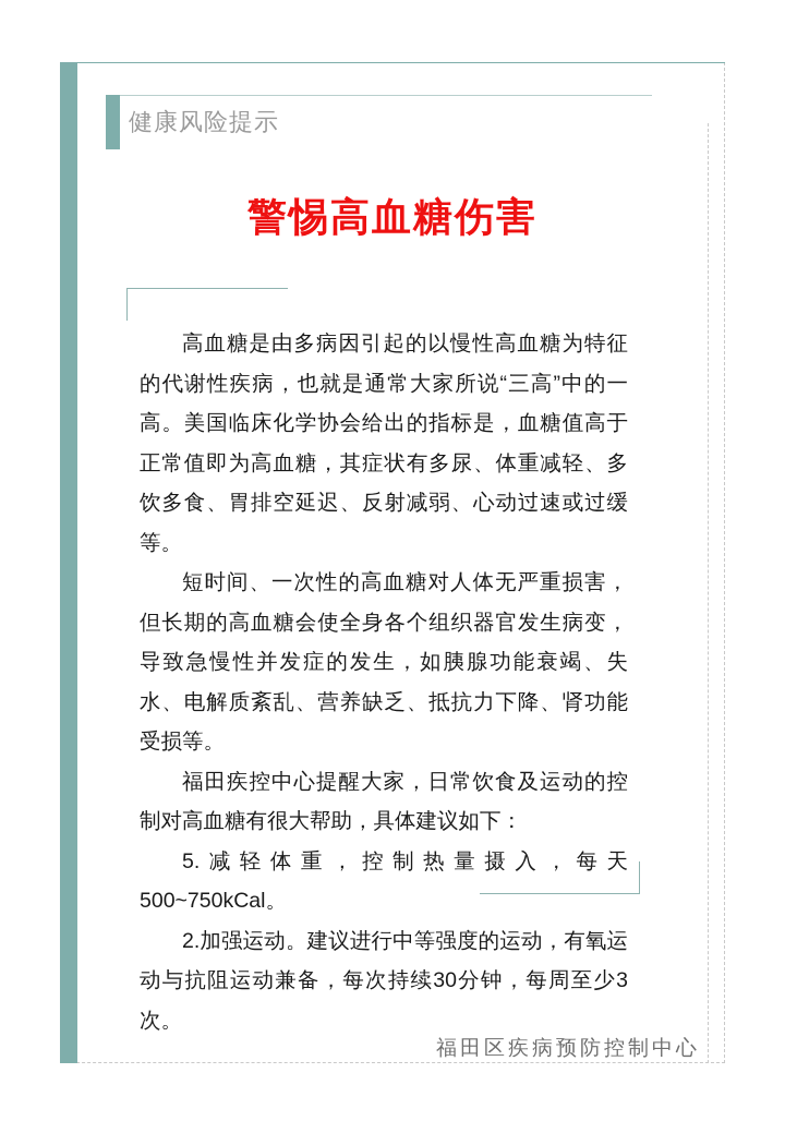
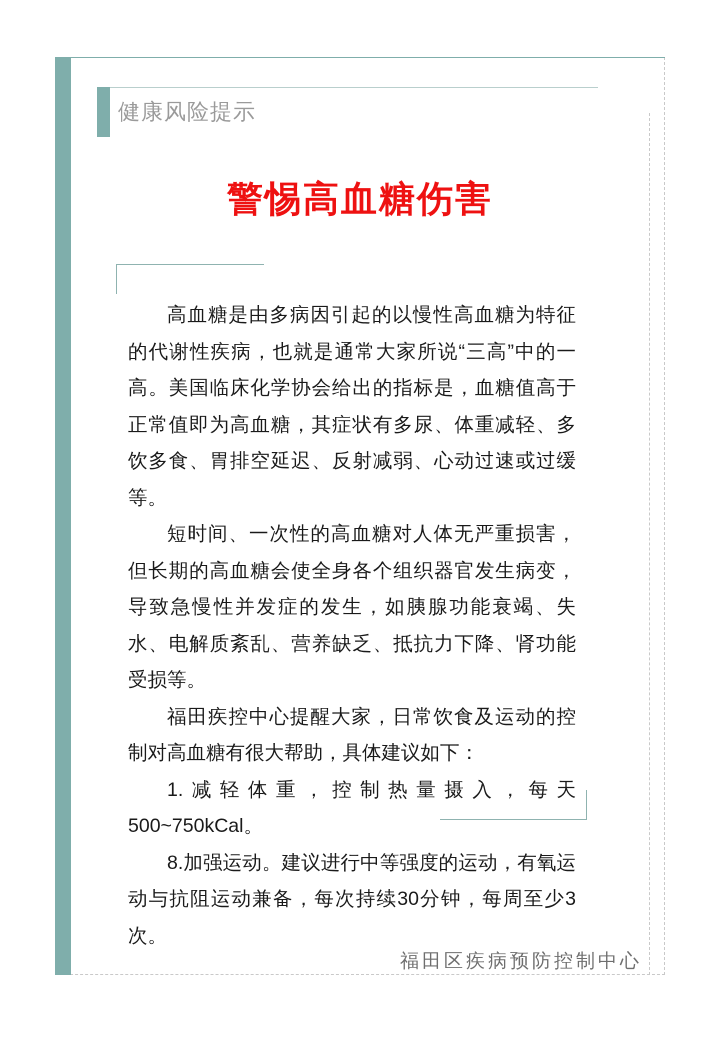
  健康风险提示
  警惕高血糖伤害
  高血糖是由多病因引起的以慢性高血糖为特征的代谢性疾病，也就是通常大家所说“三高”中的一高。美国临床化学协会给出的指标是，血糖值高于正常值即为高血糖，其症状有多尿、体重减轻、多饮多食、胃排空延迟、反射减弱、心动过速或过缓等。
  短时间、一次性的高血糖对人体无严重损害，但长期的高血糖会使全身各个组织器官发生病变，导致急慢性并发症的发生，如胰腺功能衰竭、失水、电解质紊乱、营养缺乏、抵抗力下降、肾功能受损等。
  福田疾控中心提醒大家，日常饮食及运动的控制对高血糖有很大帮助，具体建议如下：
- 5.减轻体重，控制热量摄入，每天500~750kCal。
+ 1.减轻体重，控制热量摄入，每天500~750kCal。
- 2.加强运动。建议进行中等强度的运动，有氧运动与抗阻运动兼备，每次持续30分钟，每周至少3次。
+ 8.加强运动。建议进行中等强度的运动，有氧运动与抗阻运动兼备，每次持续30分钟，每周至少3次。
  福田区疾病预防控制中心
